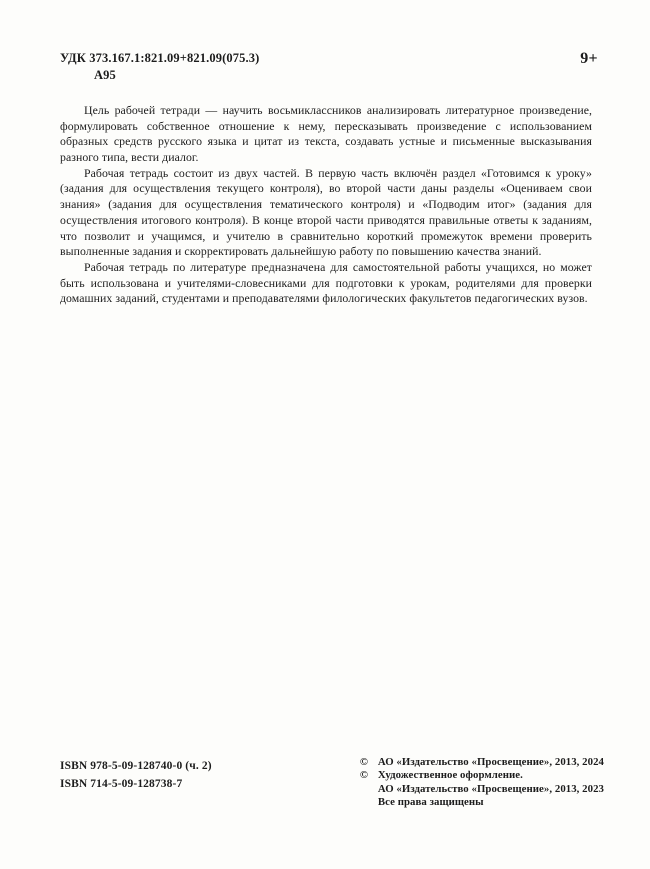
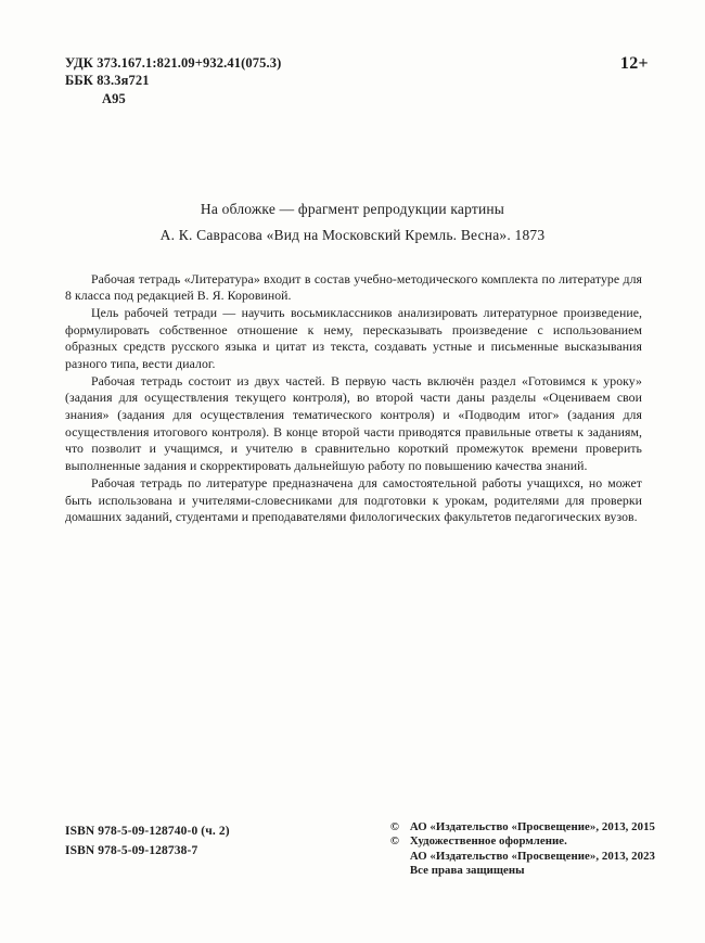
- УДК 373.167.1:821.09+821.09(075.3)
+ УДК 373.167.1:821.09+932.41(075.3)
+ ББК 83.3я721
  А95
- 9+
+ 12+
+ На обложке — фрагмент репродукции картины
+ А. К. Саврасова «Вид на Московский Кремль. Весна». 1873
+ Рабочая тетрадь «Литература» входит в состав учебно-методического комплекта по литературе для 8 класса под редакцией В. Я. Коровиной.
  Цель рабочей тетради — научить восьмиклассников анализировать литературное произведение, формулировать собственное отношение к нему, пересказывать произведение с использованием образных средств русского языка и цитат из текста, создавать устные и письменные высказывания разного типа, вести диалог.
  Рабочая тетрадь состоит из двух частей. В первую часть включён раздел «Готовимся к уроку» (задания для осуществления текущего контроля), во второй части даны разделы «Оцениваем свои знания» (задания для осуществления тематического контроля) и «Подводим итог» (задания для осуществления итогового контроля). В конце второй части приводятся правильные ответы к заданиям, что позволит и учащимся, и учителю в сравнительно короткий промежуток времени проверить выполненные задания и скорректировать дальнейшую работу по повышению качества знаний.
  Рабочая тетрадь по литературе предназначена для самостоятельной работы учащихся, но может быть использована и учителями-словесниками для подготовки к урокам, родителями для проверки домашних заданий, студентами и преподавателями филологических факультетов педагогических вузов.
  ISBN 978-5-09-128740-0 (ч. 2)
- ISBN 714-5-09-128738-7
+ ISBN 978-5-09-128738-7
  ©
- АО «Издательство «Просвещение», 2013, 2024
+ АО «Издательство «Просвещение», 2013, 2015
  ©
  Художественное оформление.
  АО «Издательство «Просвещение», 2013, 2023
  Все права защищены
